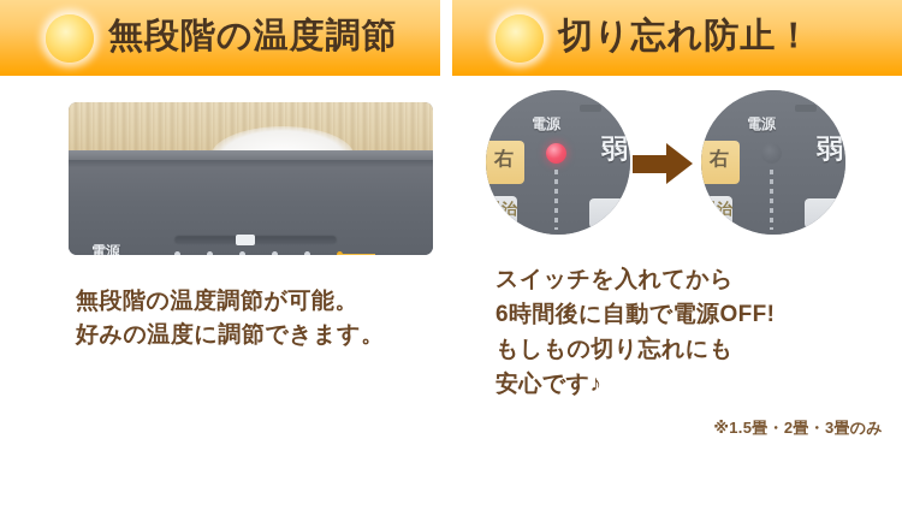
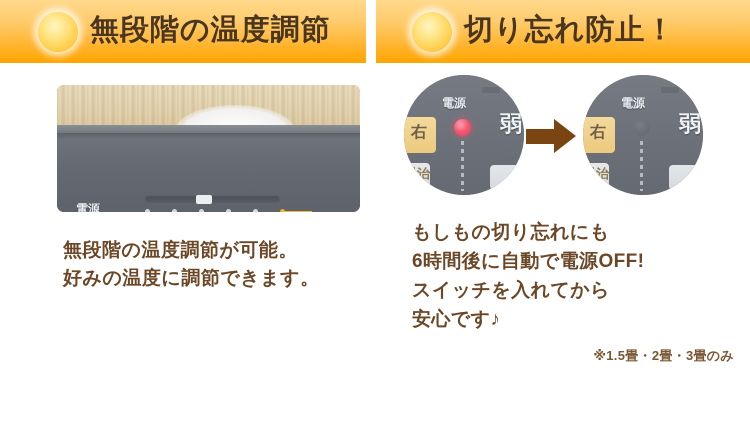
  無段階の温度調節
  切り忘れ防止！
  電源
  無段階の温度調節が可能。
  好みの温度に調節できます。
  右
  退治
  電源
  弱
  右
  退治
  電源
  弱
- スイッチを入れてから
+ もしもの切り忘れにも
  6時間後に自動で電源OFF!
- もしもの切り忘れにも
+ スイッチを入れてから
  安心です♪
  ※1.5畳・2畳・3畳のみ
